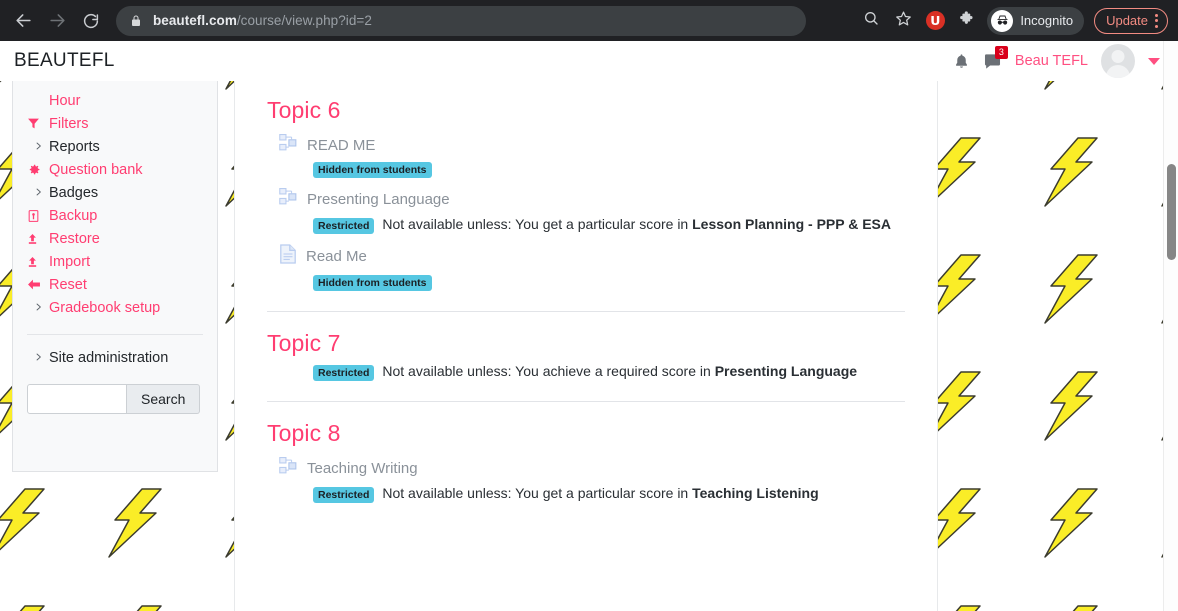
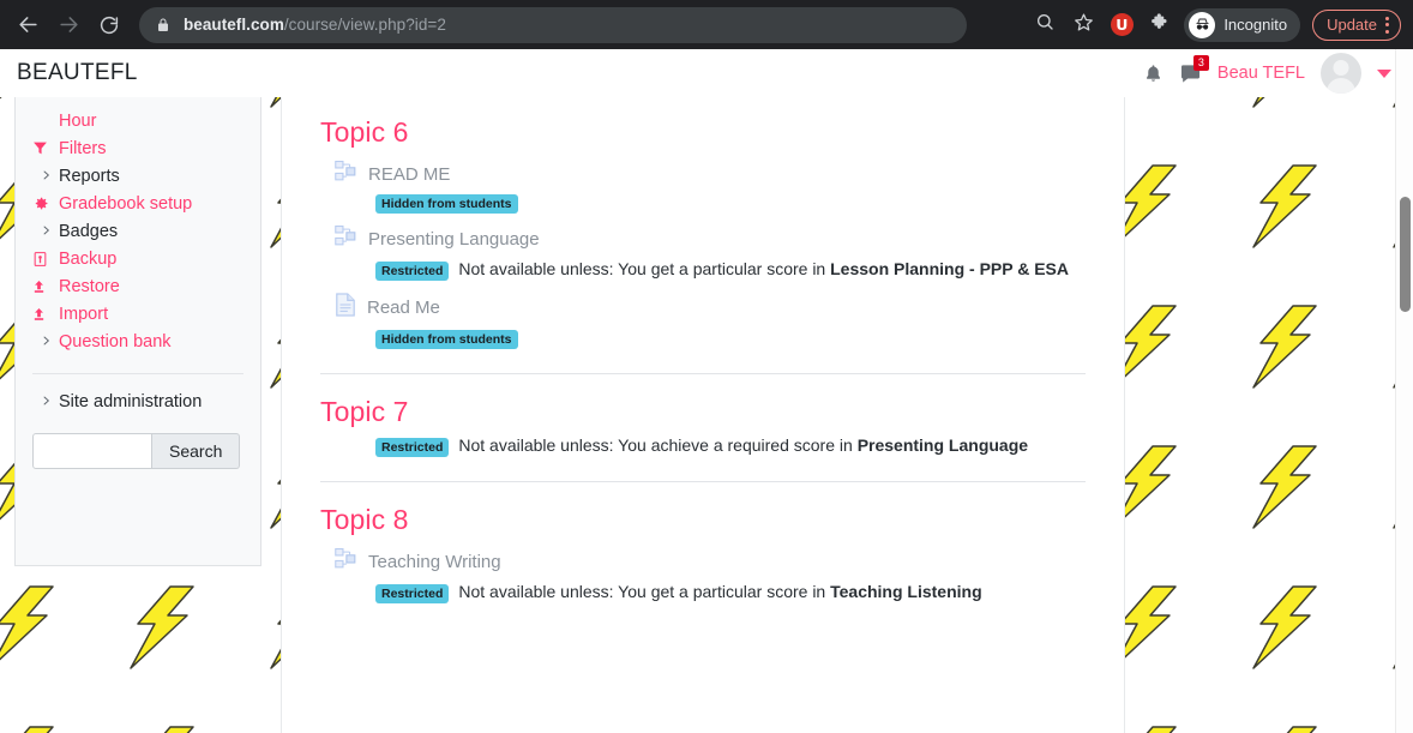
  beautefl.com/course/view.php?id=2
  U
  Incognito
  Update
  BEAUTEFL
  3
  Beau TEFL
  Hour
  Filters
  Reports
- Question bank
+ Gradebook setup
  Badges
  Backup
  Restore
  Import
- Reset
- Gradebook setup
+ Question bank
  Site administration
  Search
  Topic 6
  READ ME
  Hidden from students
  Presenting Language
  Restricted
  Not available unless: You get a particular score in Lesson Planning - PPP & ESA
  Read Me
  Hidden from students
  Topic 7
  Restricted
  Not available unless: You achieve a required score in Presenting Language
  Topic 8
  Teaching Writing
  Restricted
  Not available unless: You get a particular score in Teaching Listening
